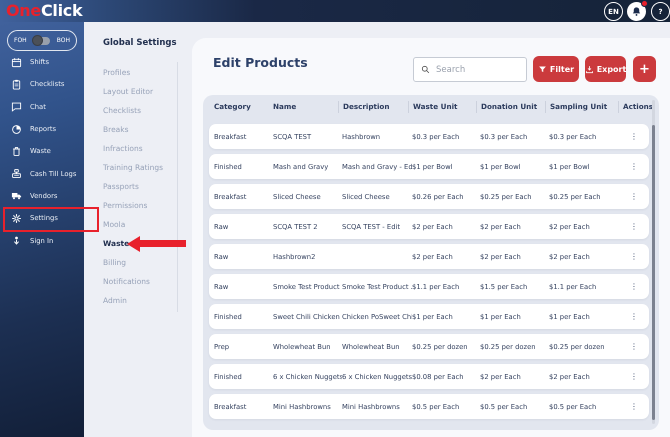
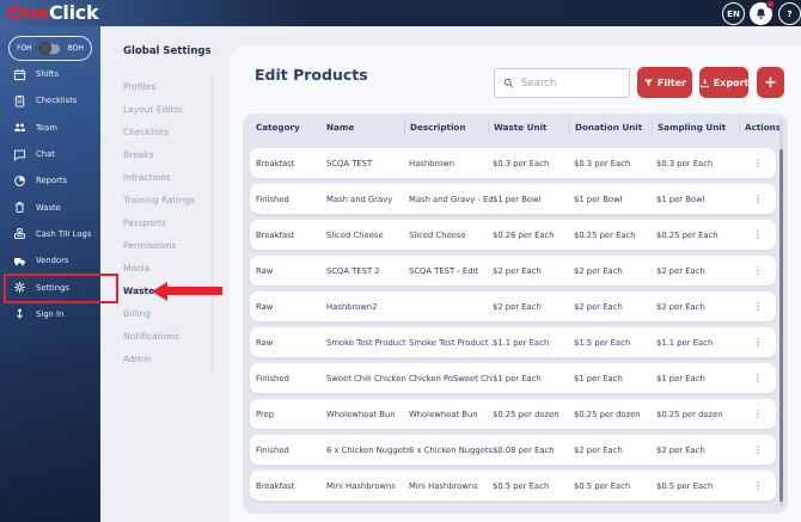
  OneClick
  EN
  ?
  Checklists
+ Team
  Chat
  Reports
  Waste
  Cash Till Logs
  Vendors
  Settings
  Sign In
  Global Settings
  Profiles
  Layout Editor
  Checklists
  Breaks
  Infractions
  Training Ratings
  Passports
  Permissions
  Moola
  Waste
  Billing
  Notifications
  Admin
  Edit Products
  Search
  Filter
  Export
  +
  Category
  Name
  Description
  Waste Unit
  Donation Unit
  Sampling Unit
  Actions
  Breakfast
  SCQA TEST
  Hashbrown
  $0.3 per Each
  $0.3 per Each
  $0.3 per Each
  ⋮
  Finished
  Mash and Gravy
  Mash and Gravy - Ed
  $1 per Bowl
  $1 per Bowl
  $1 per Bowl
  ⋮
  Breakfast
  Sliced Cheese
  Sliced Cheese
  $0.26 per Each
  $0.25 per Each
  $0.25 per Each
  ⋮
  Raw
  SCQA TEST 2
  SCQA TEST - Edit
  $2 per Each
  $2 per Each
  $2 per Each
  ⋮
  Raw
  Hashbrown2
  $2 per Each
  $2 per Each
  $2 per Each
  ⋮
  Raw
  Smoke Test Product
  Smoke Test Product .
  $1.1 per Each
  $1.5 per Each
  $1.1 per Each
  ⋮
  Finished
  Sweet Chili Chicken
  Chicken PoSweet Ch
  $1 per Each
  $1 per Each
  $1 per Each
  ⋮
  Prep
  Wholewheat Bun
  Wholewheat Bun
  $0.25 per dozen
  $0.25 per dozen
  $0.25 per dozen
  ⋮
  Finished
  6 x Chicken Nuggets
  6 x Chicken Nuggets
  $0.08 per Each
  $2 per Each
  $2 per Each
  ⋮
  Breakfast
  Mini Hashbrowns
  Mini Hashbrowns
  $0.5 per Each
  $0.5 per Each
  $0.5 per Each
  ⋮
